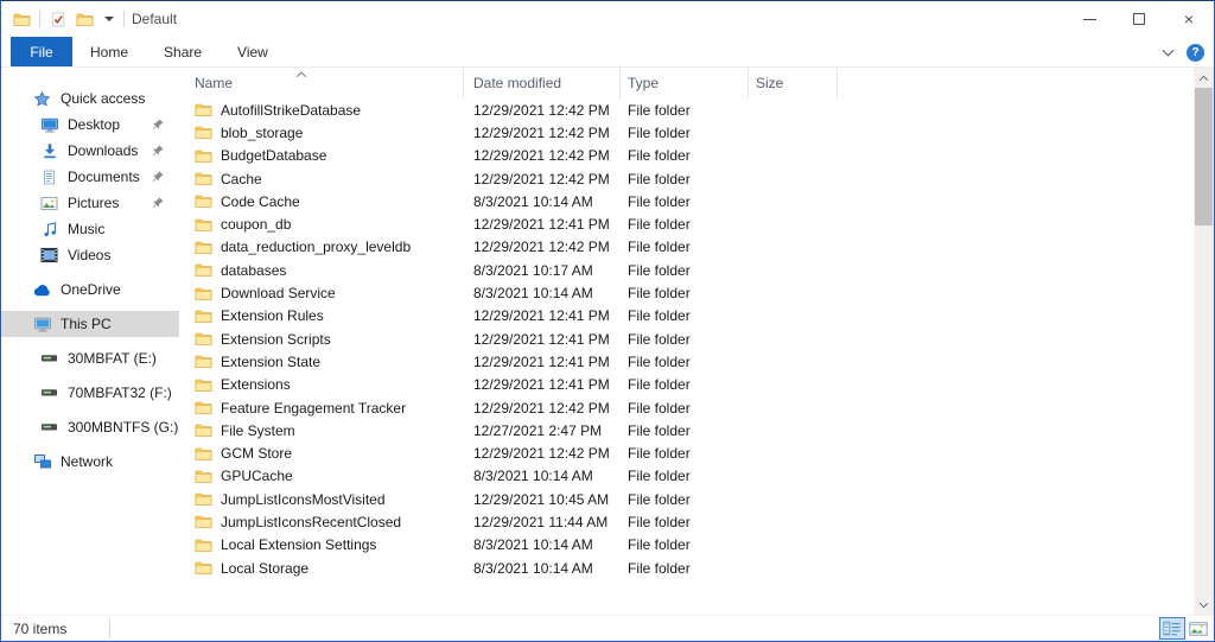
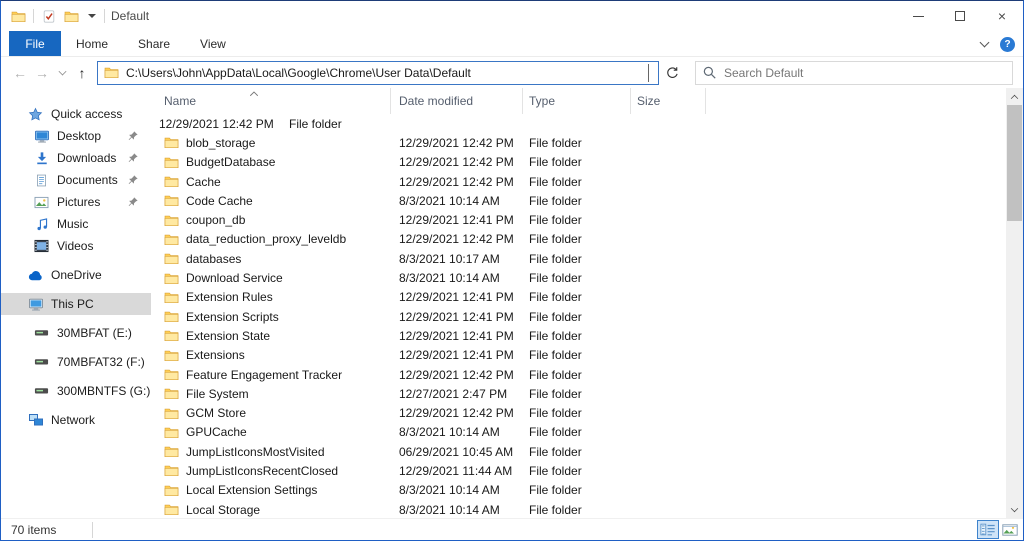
  Default
  ×
  File
  Home
  Share
  View
  ?
+ ←
+ →
+ ↑
+ C:\Users\John\AppData\Local\Google\Chrome\User Data\Default
+ Search Default
  Quick access
  Desktop
  Downloads
  Documents
  Pictures
  Music
  Videos
  OneDrive
  This PC
  30MBFAT (E:)
  70MBFAT32 (F:)
  300MBNTFS (G:)
  Network
  Name
  Date modified
  Type
  Size
- AutofillStrikeDatabase
  12/29/2021 12:42 PM
  File folder
  blob_storage
  12/29/2021 12:42 PM
  File folder
  BudgetDatabase
  12/29/2021 12:42 PM
  File folder
  Cache
  12/29/2021 12:42 PM
  File folder
  Code Cache
  8/3/2021 10:14 AM
  File folder
  coupon_db
  12/29/2021 12:41 PM
  File folder
  data_reduction_proxy_leveldb
  12/29/2021 12:42 PM
  File folder
  databases
  8/3/2021 10:17 AM
  File folder
  Download Service
  8/3/2021 10:14 AM
  File folder
  Extension Rules
  12/29/2021 12:41 PM
  File folder
  Extension Scripts
  12/29/2021 12:41 PM
  File folder
  Extension State
  12/29/2021 12:41 PM
  File folder
  Extensions
  12/29/2021 12:41 PM
  File folder
  Feature Engagement Tracker
  12/29/2021 12:42 PM
  File folder
  File System
  12/27/2021 2:47 PM
  File folder
  GCM Store
  12/29/2021 12:42 PM
  File folder
  GPUCache
  8/3/2021 10:14 AM
  File folder
  JumpListIconsMostVisited
- 12/29/2021 10:45 AM
+ 06/29/2021 10:45 AM
  File folder
  JumpListIconsRecentClosed
  12/29/2021 11:44 AM
  File folder
  Local Extension Settings
  8/3/2021 10:14 AM
  File folder
  Local Storage
  8/3/2021 10:14 AM
  File folder
  70 items
